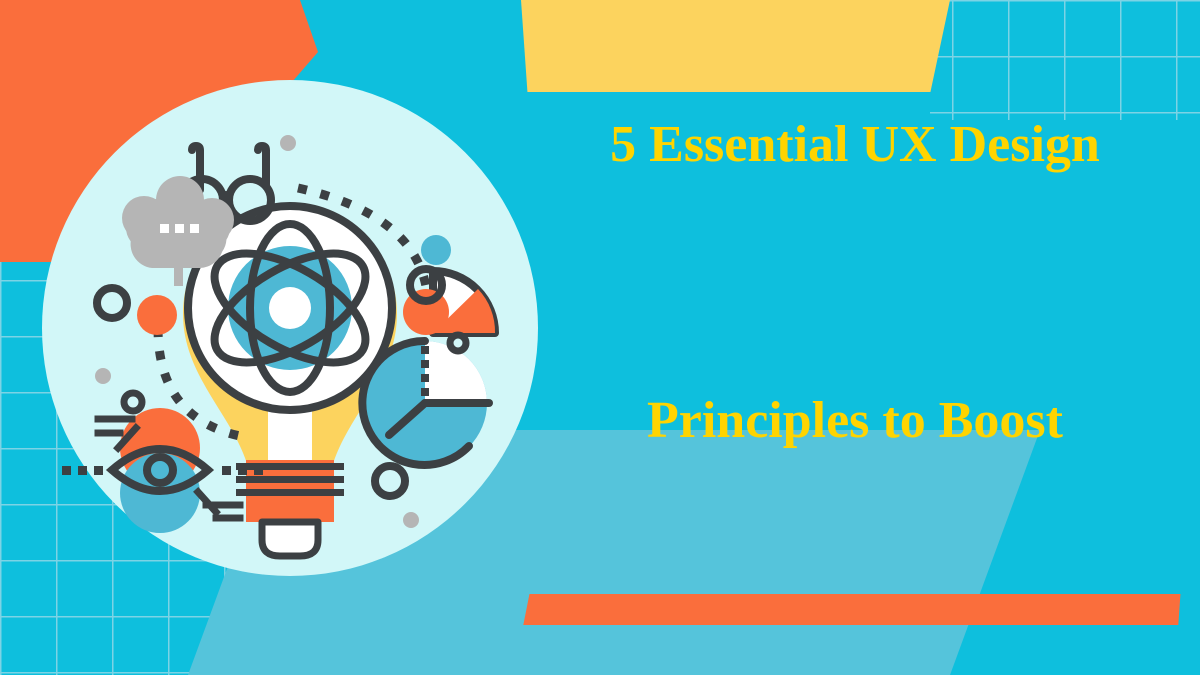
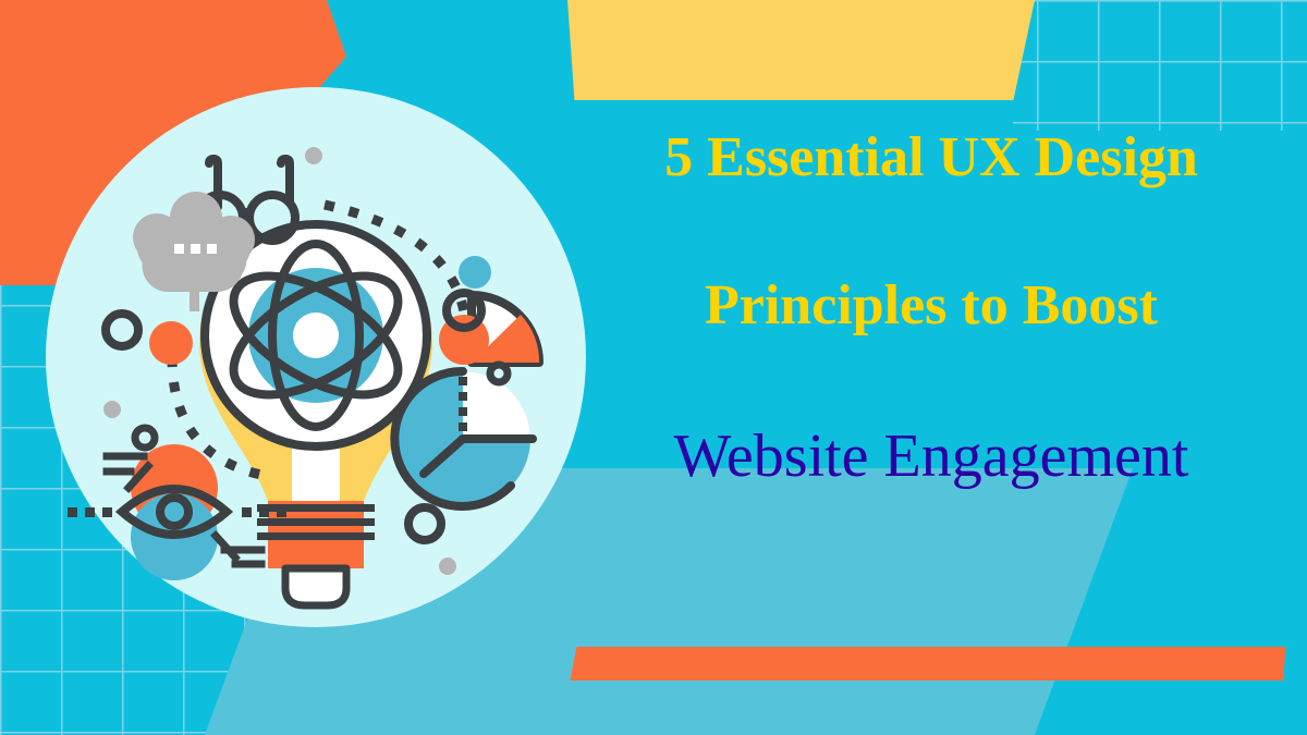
  5 Essential UX Design
  Principles to Boost
+ Website Engagement
